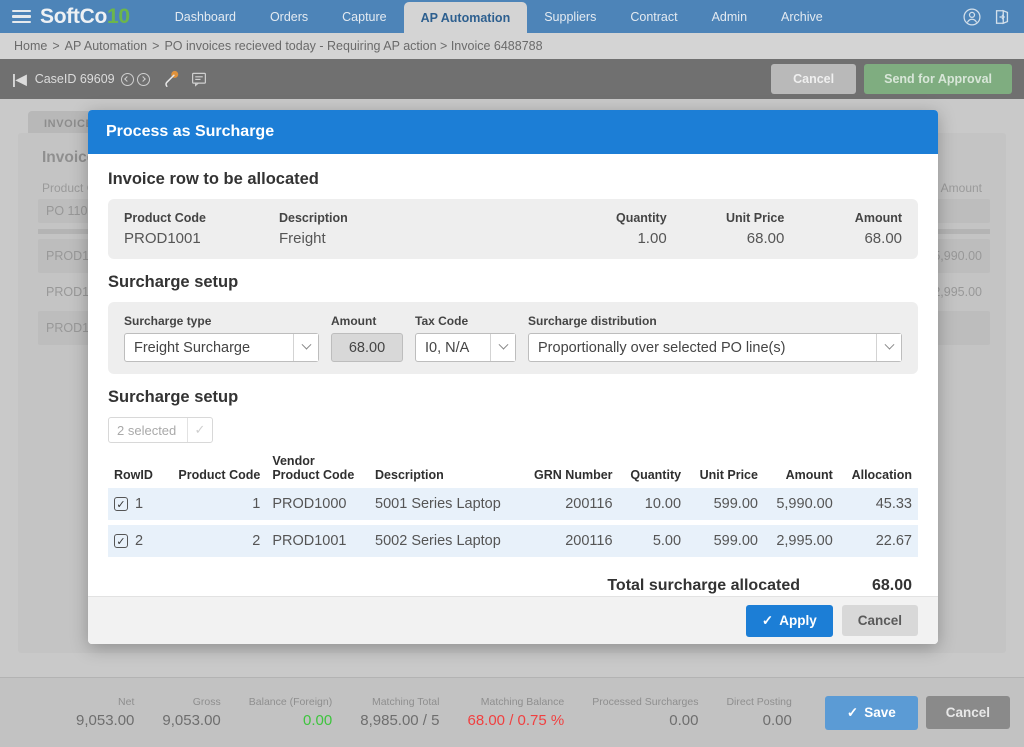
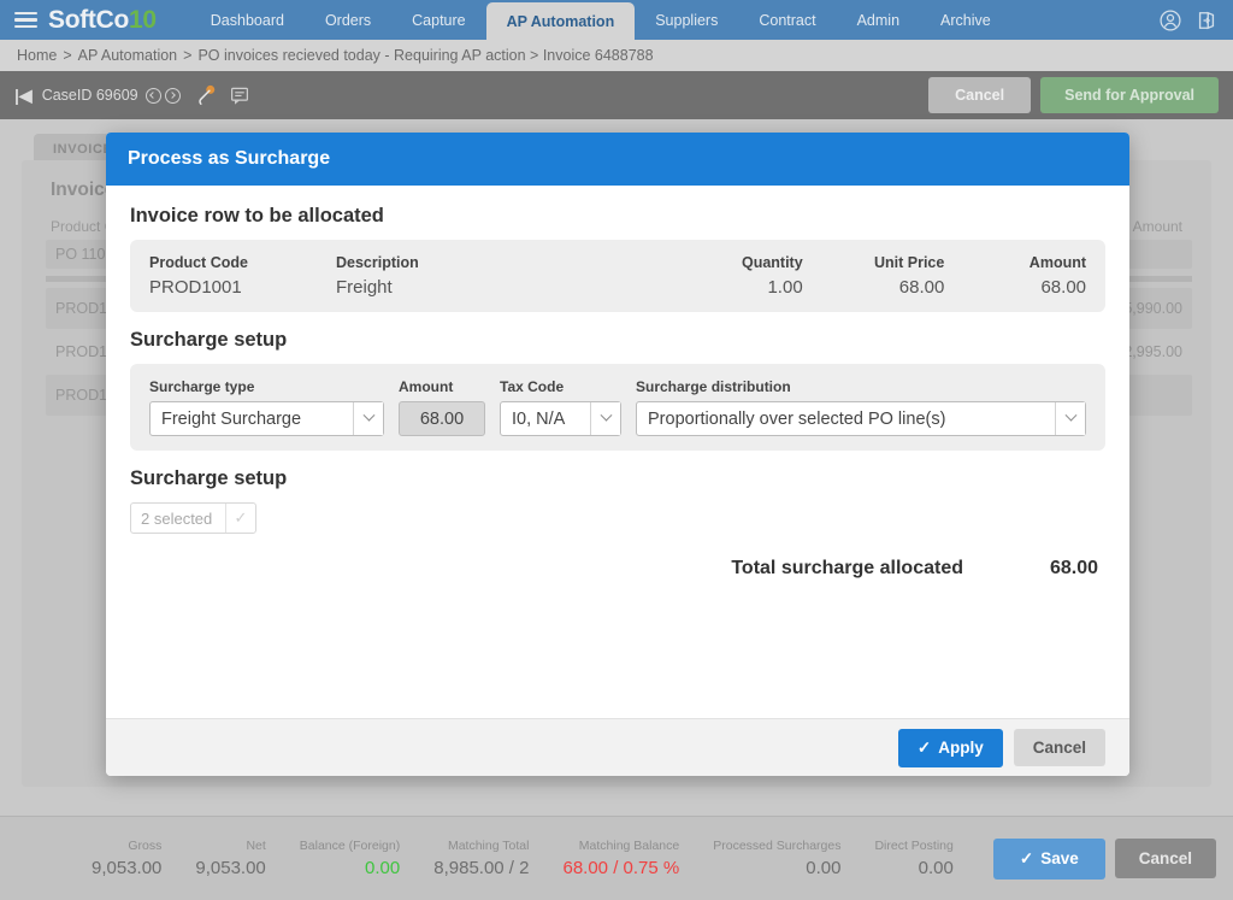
  SoftCo10
  Dashboard
  Orders
  Capture
  AP Automation
  Suppliers
  Contract
  Admin
  Archive
  Home
  >
  AP Automation
  >
  PO invoices recieved today - Requiring AP action > Invoice 6488788
  |◀
  CaseID 69609
  Cancel
  Send for Approval
  INVOIC
  Invoic
  Product
  Amount
  ,990.00
  ,995.00
- Net
+ Gross
  9,053.00
- Gross
+ Net
  9,053.00
  Balance (Foreign)
  0.00
  Matching Total
- 8,985.00 / 5
+ 8,985.00 / 2
  Matching Balance
  68.00 / 0.75 %
  Processed Surcharges
  0.00
  Direct Posting
  0.00
  ✓
  Save
  Cancel
  Process as Surcharge
  Invoice row to be allocated
  Product Code
  PROD1001
  Description
  Freight
  Quantity
  1.00
  Unit Price
  68.00
  Amount
  68.00
  Surcharge setup
  Surcharge type
  Freight Surcharge
  Amount
  68.00
  Tax Code
  I0, N/A
  Surcharge distribution
  Proportionally over selected PO line(s)
  Surcharge setup
  2 selected
  ✓
- RowID	Product Code	VendorProduct Code	Description	GRN Number	Quantity	Unit Price	Amount	Allocation
- ✓ 1	1	PROD1000	5001 Series Laptop	200116	10.00	599.00	5,990.00	45.33
- ✓ 2	2	PROD1001	5002 Series Laptop	200116	5.00	599.00	2,995.00	22.67
  Total surcharge allocated
  68.00
  ✓
  Apply
  Cancel
